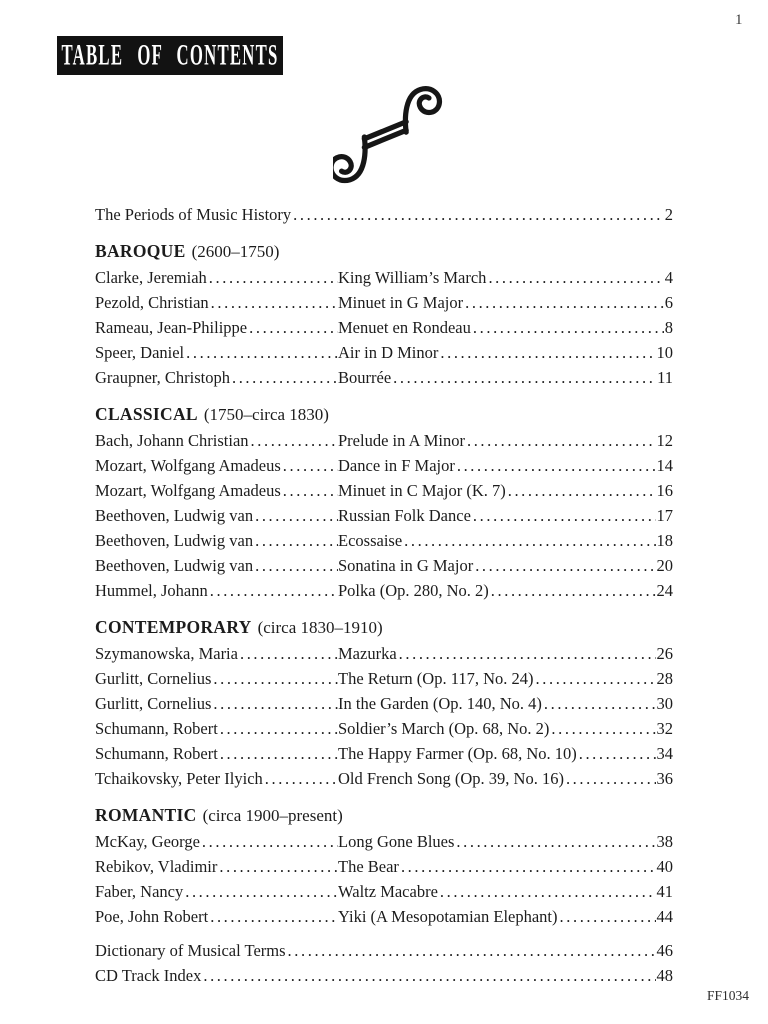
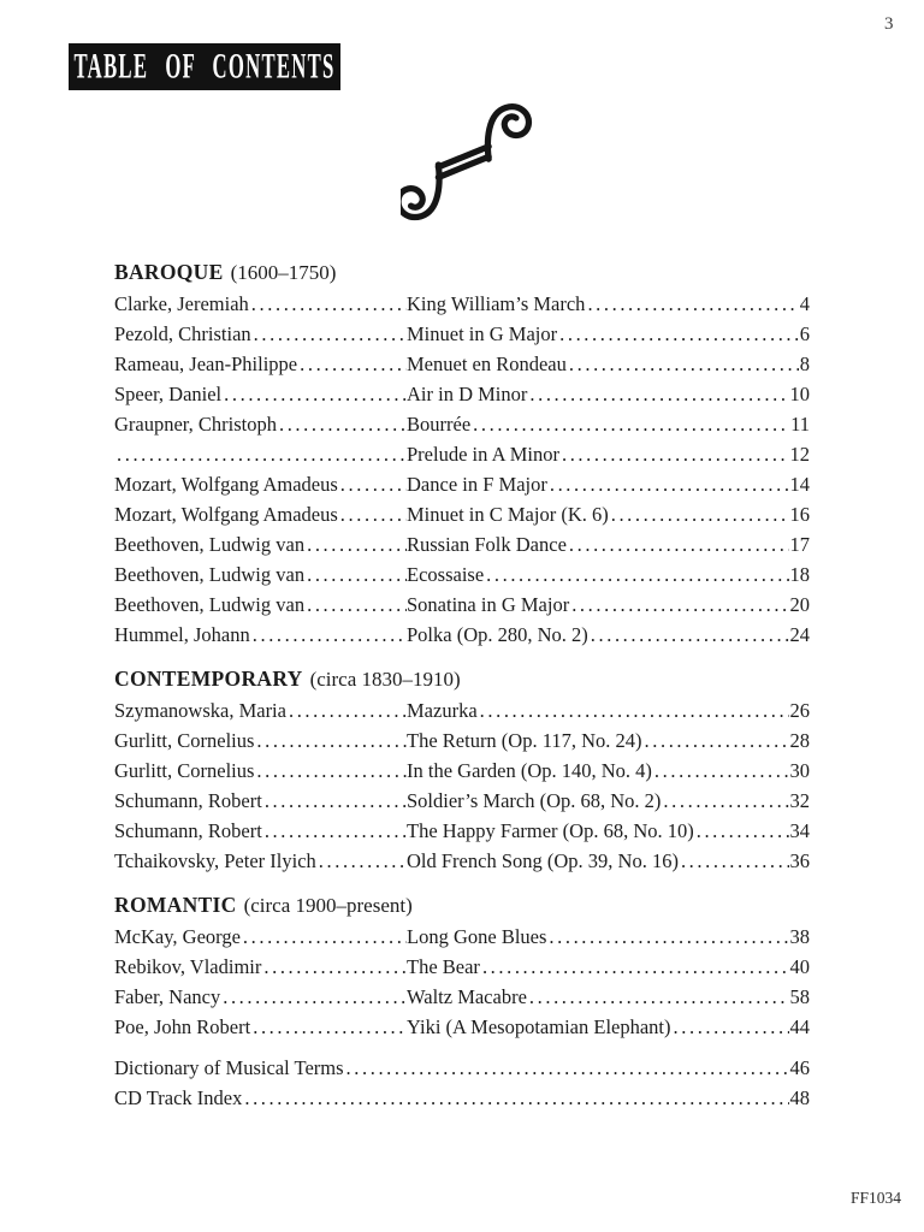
- 1
+ 3
  TABLE OF CONTENTS
- The Periods of Music History
- 2
- BAROQUE (2600–1750)
+ BAROQUE (1600–1750)
  Clarke, Jeremiah
  King William’s March
  4
  Pezold, Christian
  Minuet in G Major
  6
  Rameau, Jean-Philippe
  Menuet en Rondeau
  8
  Speer, Daniel
  Air in D Minor
  10
  Graupner, Christoph
  Bourrée
  11
- CLASSICAL (1750–circa 1830)
- Bach, Johann Christian
  Prelude in A Minor
  12
  Mozart, Wolfgang Amadeus
  Dance in F Major
  14
  Mozart, Wolfgang Amadeus
- Minuet in C Major (K. 7)
+ Minuet in C Major (K. 6)
  16
  Beethoven, Ludwig van
  Russian Folk Dance
  17
  Beethoven, Ludwig van
  Ecossaise
  18
  Beethoven, Ludwig van
  Sonatina in G Major
  20
  Hummel, Johann
  Polka (Op. 280, No. 2)
  24
  CONTEMPORARY (circa 1830–1910)
  Szymanowska, Maria
  Mazurka
  26
  Gurlitt, Cornelius
  The Return (Op. 117, No. 24)
  28
  Gurlitt, Cornelius
  In the Garden (Op. 140, No. 4)
  30
  Schumann, Robert
  Soldier’s March (Op. 68, No. 2)
  32
  Schumann, Robert
  The Happy Farmer (Op. 68, No. 10)
  34
  Tchaikovsky, Peter Ilyich
  Old French Song (Op. 39, No. 16)
  36
  ROMANTIC (circa 1900–present)
  McKay, George
  Long Gone Blues
  38
  Rebikov, Vladimir
  The Bear
  40
  Faber, Nancy
  Waltz Macabre
- 41
+ 58
  Poe, John Robert
  Yiki (A Mesopotamian Elephant)
  44
  Dictionary of Musical Terms
  46
  CD Track Index
  48
  FF1034
